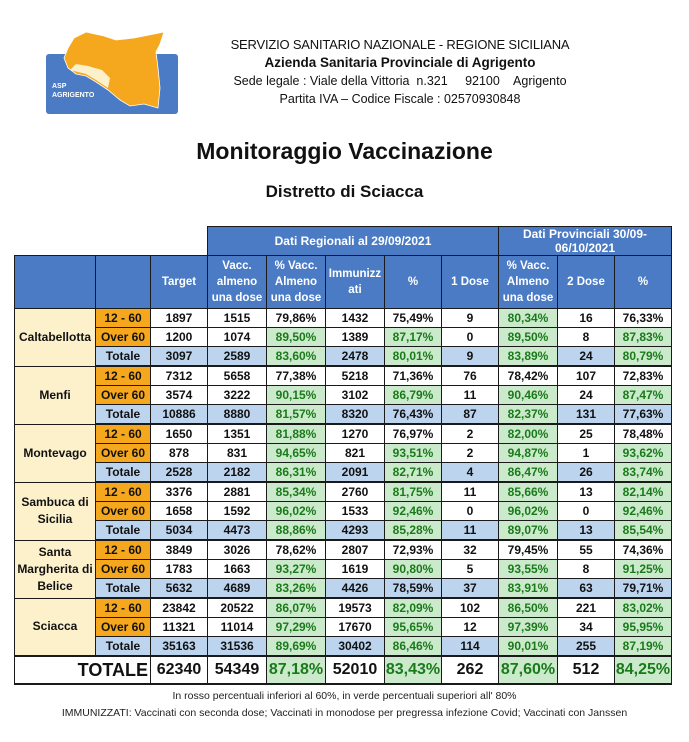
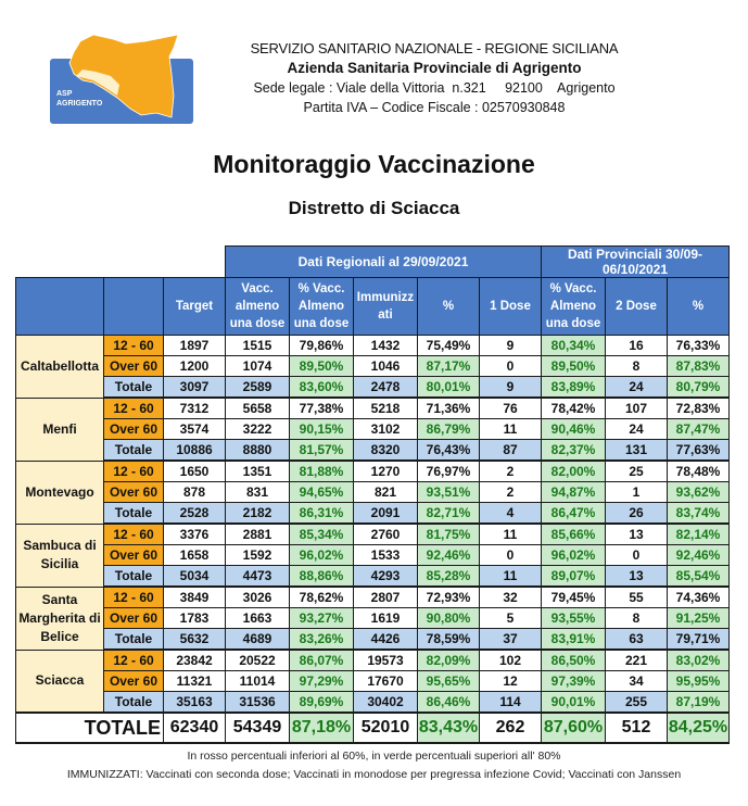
  SERVIZIO SANITARIO NAZIONALE - REGIONE SICILIANA
  Azienda Sanitaria Provinciale di Agrigento
  Sede legale : Viale della Vittoria n.321 92100 Agrigento
  Partita IVA – Codice Fiscale : 02570930848
  Monitoraggio Vaccinazione
  Distretto di Sciacca
  	Dati Regionali al 29/09/2021	Dati Provinciali 30/09-06/10/2021
  		Target	Vacc. almeno una dose	% Vacc. Almeno una dose	Immunizz ati	%	1 Dose	% Vacc. Almeno una dose	2 Dose	%
  Caltabellotta	12 - 60	1897	1515	79,86%	1432	75,49%	9	80,34%	16	76,33%
- Over 60	1200	1074	89,50%	1389	87,17%	0	89,50%	8	87,83%
+ Over 60	1200	1074	89,50%	1046	87,17%	0	89,50%	8	87,83%
  Totale	3097	2589	83,60%	2478	80,01%	9	83,89%	24	80,79%
  Menfi	12 - 60	7312	5658	77,38%	5218	71,36%	76	78,42%	107	72,83%
  Over 60	3574	3222	90,15%	3102	86,79%	11	90,46%	24	87,47%
  Totale	10886	8880	81,57%	8320	76,43%	87	82,37%	131	77,63%
  Montevago	12 - 60	1650	1351	81,88%	1270	76,97%	2	82,00%	25	78,48%
  Over 60	878	831	94,65%	821	93,51%	2	94,87%	1	93,62%
  Totale	2528	2182	86,31%	2091	82,71%	4	86,47%	26	83,74%
  Sambuca di Sicilia	12 - 60	3376	2881	85,34%	2760	81,75%	11	85,66%	13	82,14%
  Over 60	1658	1592	96,02%	1533	92,46%	0	96,02%	0	92,46%
  Totale	5034	4473	88,86%	4293	85,28%	11	89,07%	13	85,54%
  Santa Margherita di Belice	12 - 60	3849	3026	78,62%	2807	72,93%	32	79,45%	55	74,36%
  Over 60	1783	1663	93,27%	1619	90,80%	5	93,55%	8	91,25%
  Totale	5632	4689	83,26%	4426	78,59%	37	83,91%	63	79,71%
  Sciacca	12 - 60	23842	20522	86,07%	19573	82,09%	102	86,50%	221	83,02%
  Over 60	11321	11014	97,29%	17670	95,65%	12	97,39%	34	95,95%
  Totale	35163	31536	89,69%	30402	86,46%	114	90,01%	255	87,19%
  TOTALE	62340	54349	87,18%	52010	83,43%	262	87,60%	512	84,25%
  In rosso percentuali inferiori al 60%, in verde percentuali superiori all' 80%
  IMMUNIZZATI: Vaccinati con seconda dose; Vaccinati in monodose per pregressa infezione Covid; Vaccinati con Janssen
